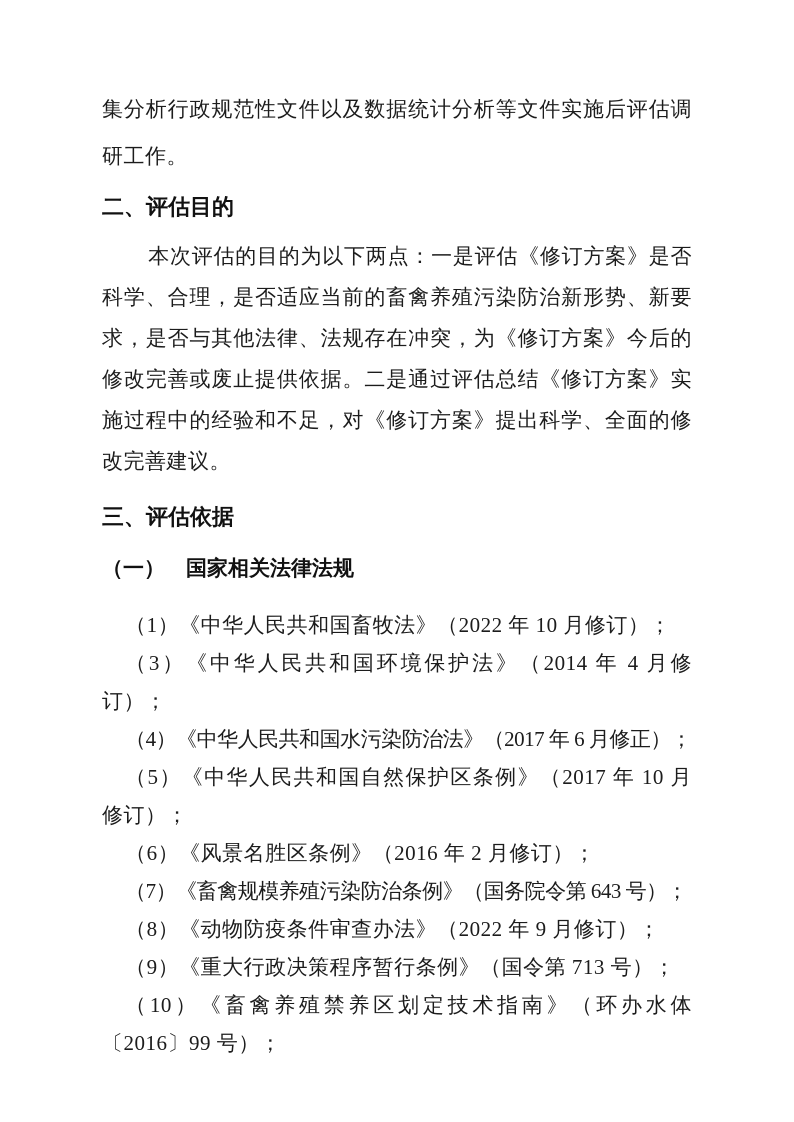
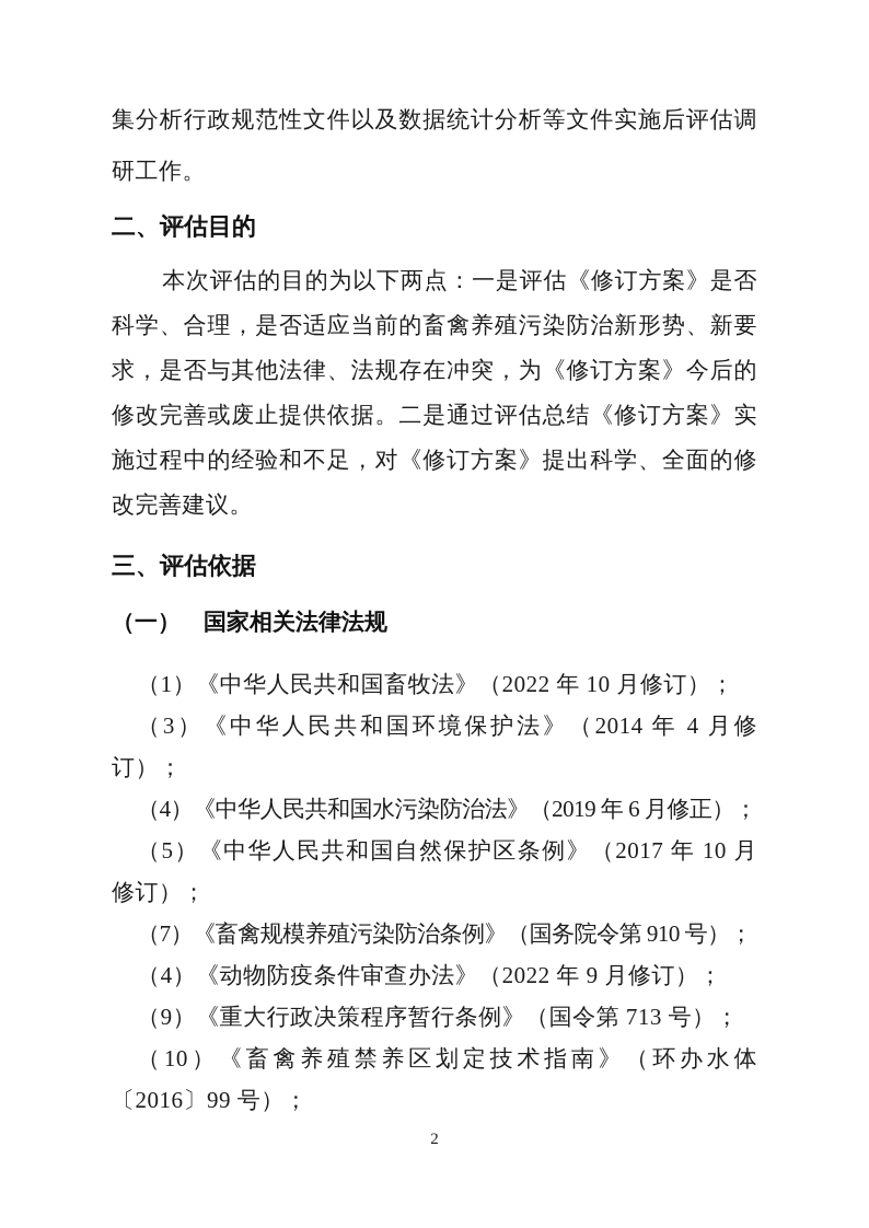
  集分析行政规范性文件以及数据统计分析等文件实施后评估调研工作。
  二、评估目的
  本次评估的目的为以下两点：一是评估《修订方案》是否科学、合理，是否适应当前的畜禽养殖污染防治新形势、新要求，是否与其他法律、法规存在冲突，为《修订方案》今后的修改完善或废止提供依据。二是通过评估总结《修订方案》实施过程中的经验和不足，对《修订方案》提出科学、全面的修改完善建议。
  三、评估依据
  （一） 国家相关法律法规
  （1）《中华人民共和国畜牧法》（2022 年 10 月修订）；
  （3）《中华人民共和国环境保护法》（2014 年 4 月修订）；
- （4）《中华人民共和国水污染防治法》（2017 年 6 月修正）；
+ （4）《中华人民共和国水污染防治法》（2019 年 6 月修正）；
  （5）《中华人民共和国自然保护区条例》（2017 年 10 月修订）；
- （6）《风景名胜区条例》（2016 年 2 月修订）；
- （7）《畜禽规模养殖污染防治条例》（国务院令第 643 号）；
+ （7）《畜禽规模养殖污染防治条例》（国务院令第 910 号）；
- （8）《动物防疫条件审查办法》（2022 年 9 月修订）；
+ （4）《动物防疫条件审查办法》（2022 年 9 月修订）；
  （9）《重大行政决策程序暂行条例》（国令第 713 号）；
  （10）《畜禽养殖禁养区划定技术指南》（环办水体〔2016〕99 号）；
+ 2
